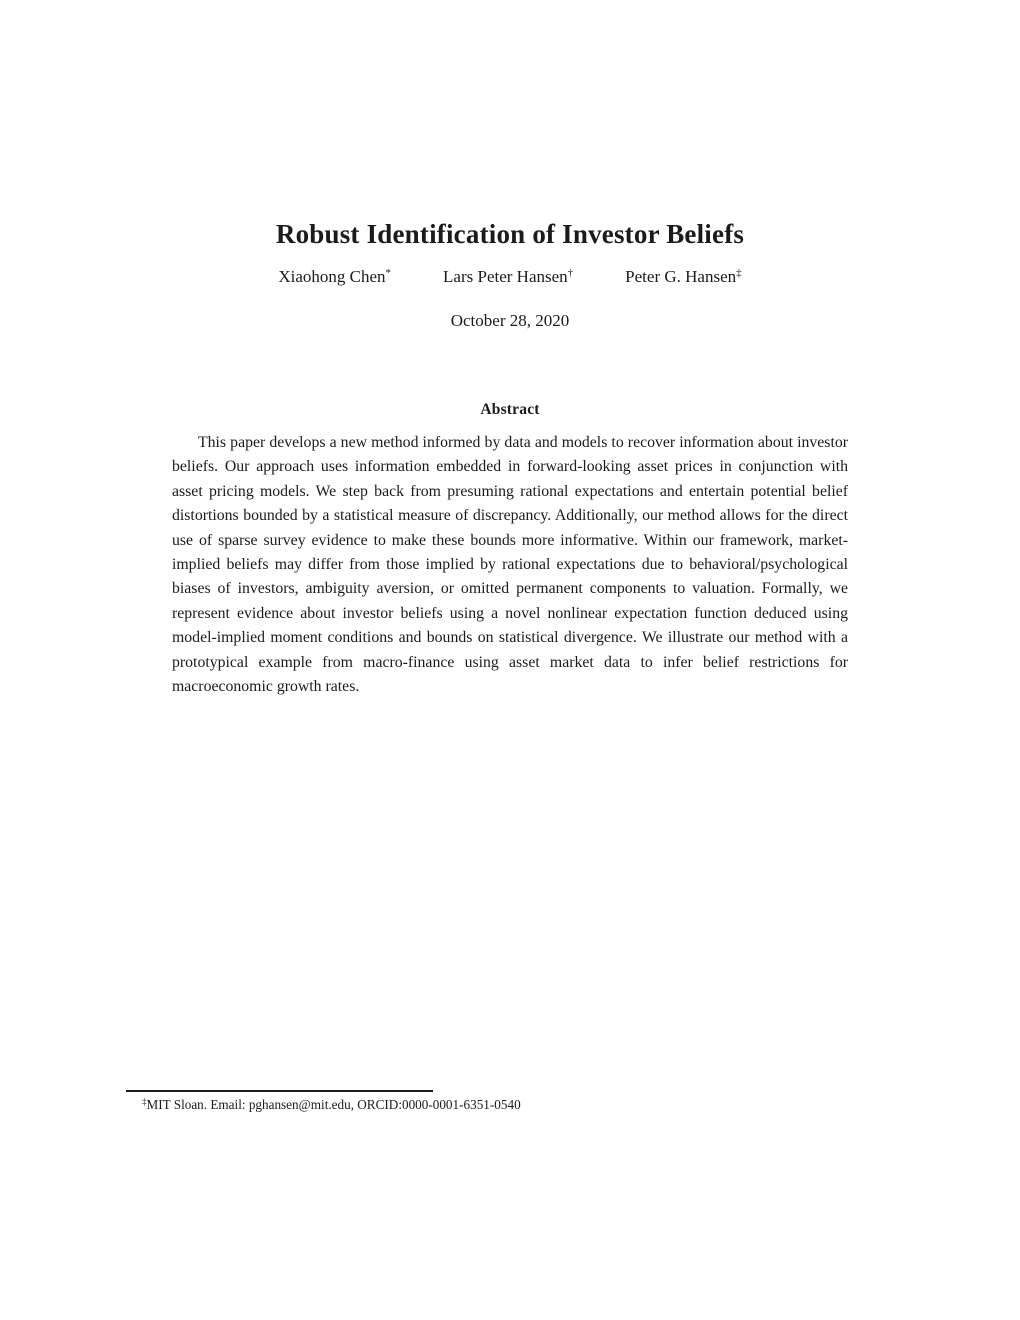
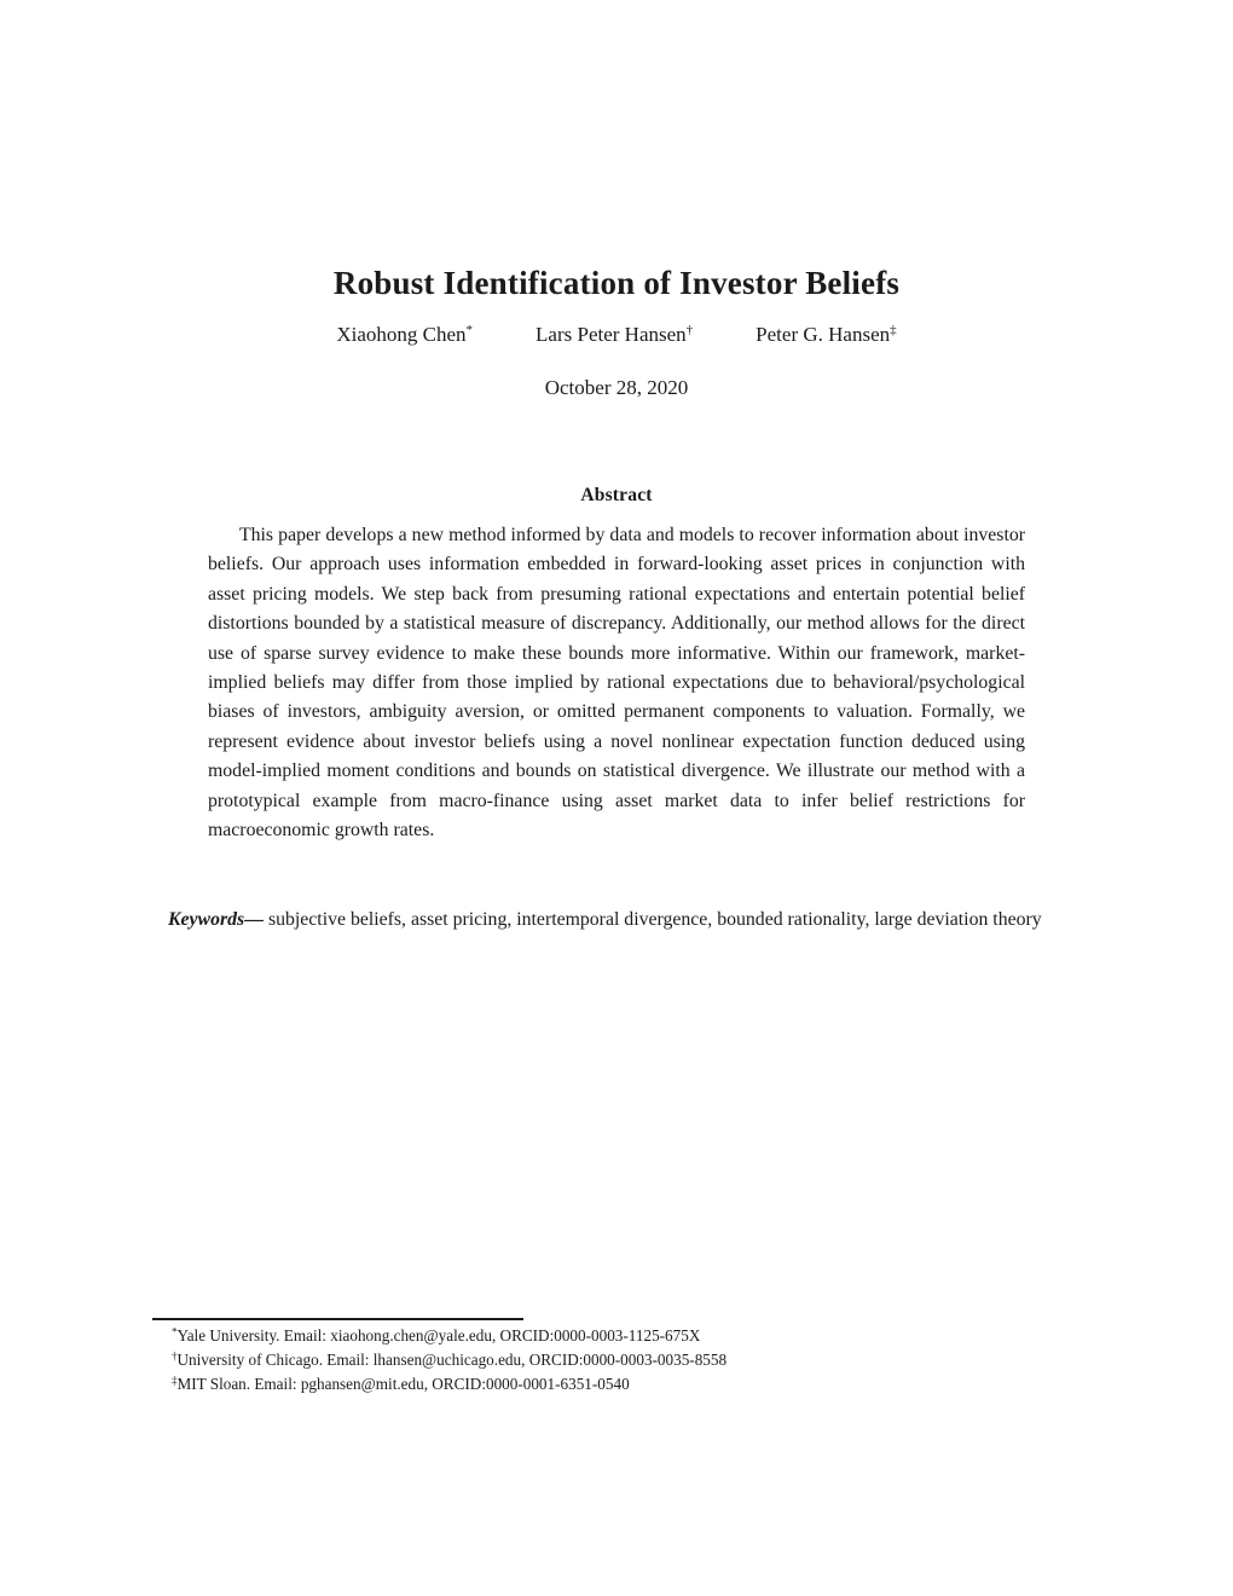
  Robust Identification of Investor Beliefs
  Xiaohong Chen*
  Lars Peter Hansen†
  Peter G. Hansen‡
  October 28, 2020
  Abstract
  This paper develops a new method informed by data and models to recover information about investor beliefs. Our approach uses information embedded in forward-looking asset prices in conjunction with asset pricing models. We step back from presuming rational expectations and entertain potential belief distortions bounded by a statistical measure of discrepancy. Additionally, our method allows for the direct use of sparse survey evidence to make these bounds more informative. Within our framework, market-implied beliefs may differ from those implied by rational expectations due to behavioral/psychological biases of investors, ambiguity aversion, or omitted permanent components to valuation. Formally, we represent evidence about investor beliefs using a novel nonlinear expectation function deduced using model-implied moment conditions and bounds on statistical divergence. We illustrate our method with a prototypical example from macro-finance using asset market data to infer belief restrictions for macroeconomic growth rates.
+ Keywords— subjective beliefs, asset pricing, intertemporal divergence, bounded rationality, large deviation theory
+ *Yale University. Email: xiaohong.chen@yale.edu, ORCID:0000-0003-1125-675X
+ †University of Chicago. Email: lhansen@uchicago.edu, ORCID:0000-0003-0035-8558
  ‡MIT Sloan. Email: pghansen@mit.edu, ORCID:0000-0001-6351-0540
